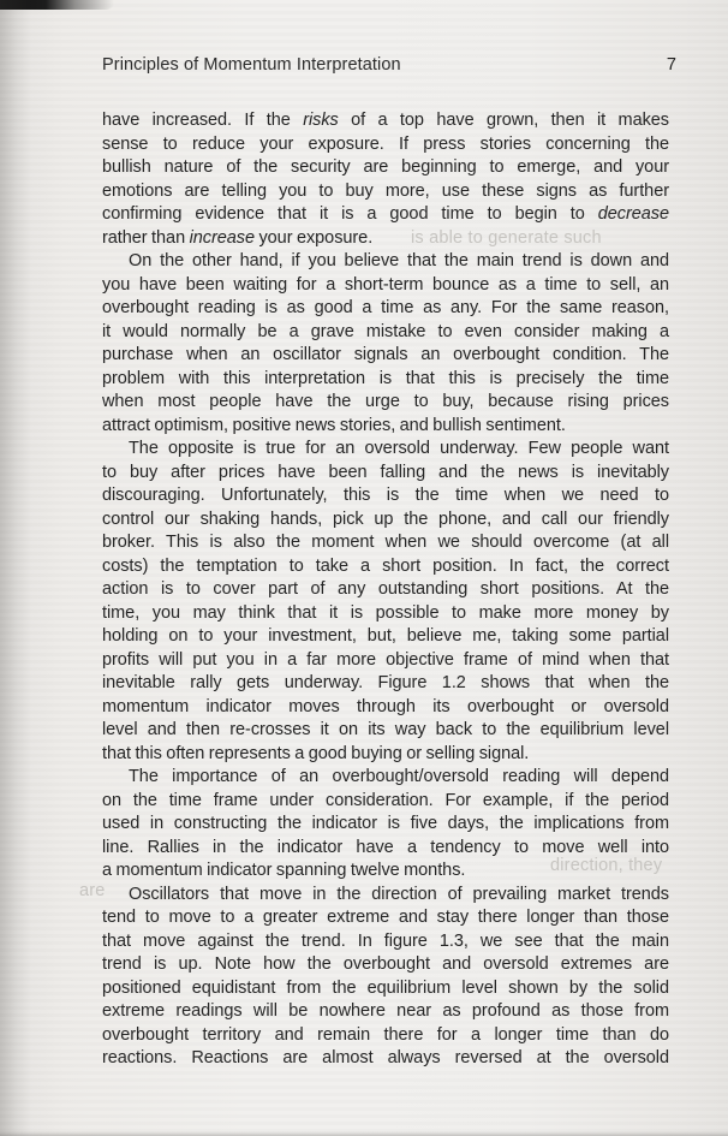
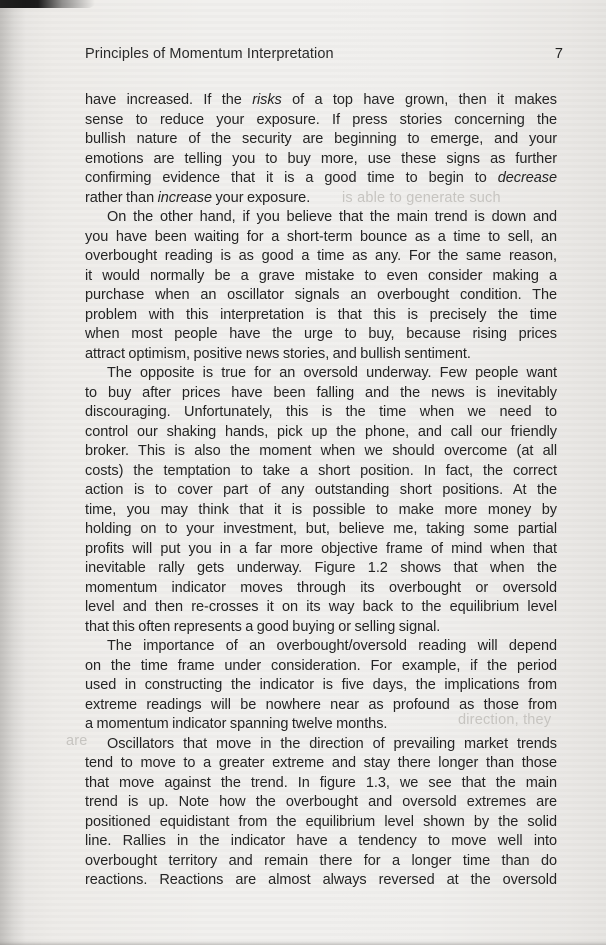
  Principles of Momentum Interpretation
  7
  have increased. If the risks of a top have grown, then it makes
  sense to reduce your exposure. If press stories concerning the
  bullish nature of the security are beginning to emerge, and your
  emotions are telling you to buy more, use these signs as further
  confirming evidence that it is a good time to begin to decrease
  rather than increase your exposure.
  On the other hand, if you believe that the main trend is down and
  you have been waiting for a short-term bounce as a time to sell, an
  overbought reading is as good a time as any. For the same reason,
  it would normally be a grave mistake to even consider making a
  purchase when an oscillator signals an overbought condition. The
  problem with this interpretation is that this is precisely the time
  when most people have the urge to buy, because rising prices
  attract optimism, positive news stories, and bullish sentiment.
  The opposite is true for an oversold underway. Few people want
  to buy after prices have been falling and the news is inevitably
  discouraging. Unfortunately, this is the time when we need to
  control our shaking hands, pick up the phone, and call our friendly
  broker. This is also the moment when we should overcome (at all
  costs) the temptation to take a short position. In fact, the correct
  action is to cover part of any outstanding short positions. At the
  time, you may think that it is possible to make more money by
  holding on to your investment, but, believe me, taking some partial
  profits will put you in a far more objective frame of mind when that
  inevitable rally gets underway. Figure 1.2 shows that when the
  momentum indicator moves through its overbought or oversold
  level and then re-crosses it on its way back to the equilibrium level
  that this often represents a good buying or selling signal.
  The importance of an overbought/oversold reading will depend
  on the time frame under consideration. For example, if the period
  used in constructing the indicator is five days, the implications from
- line. Rallies in the indicator have a tendency to move well into
+ extreme readings will be nowhere near as profound as those from
  a momentum indicator spanning twelve months.
  Oscillators that move in the direction of prevailing market trends
  tend to move to a greater extreme and stay there longer than those
  that move against the trend. In figure 1.3, we see that the main
  trend is up. Note how the overbought and oversold extremes are
  positioned equidistant from the equilibrium level shown by the solid
- extreme readings will be nowhere near as profound as those from
+ line. Rallies in the indicator have a tendency to move well into
  overbought territory and remain there for a longer time than do
  reactions. Reactions are almost always reversed at the oversold
  is able to generate such
  direction, they
  are
